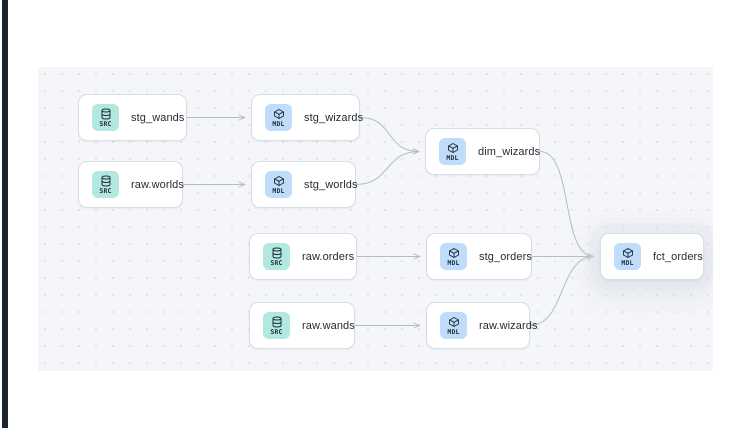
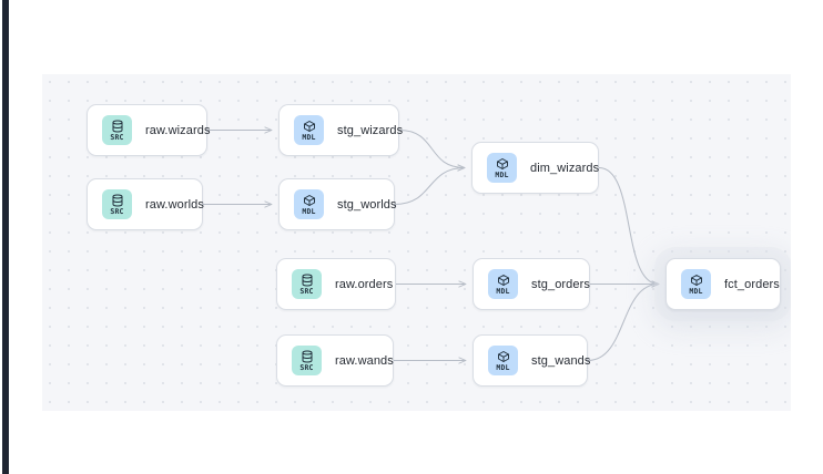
  SRC
- stg_wands
+ raw.wizards
  SRC
  raw.worlds
  SRC
  raw.orders
  SRC
  raw.wands
  MDL
  stg_wizards
  MDL
  stg_worlds
  MDL
  stg_orders
  MDL
- raw.wizards
+ stg_wands
  MDL
  dim_wizards
  MDL
  fct_orders
